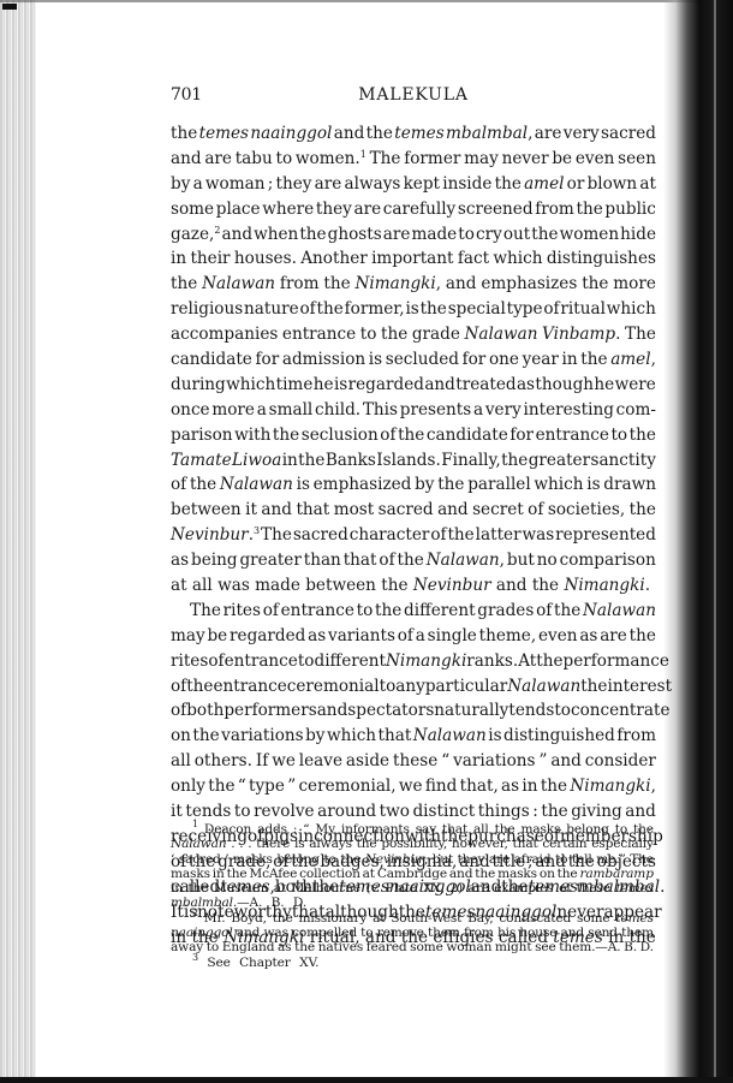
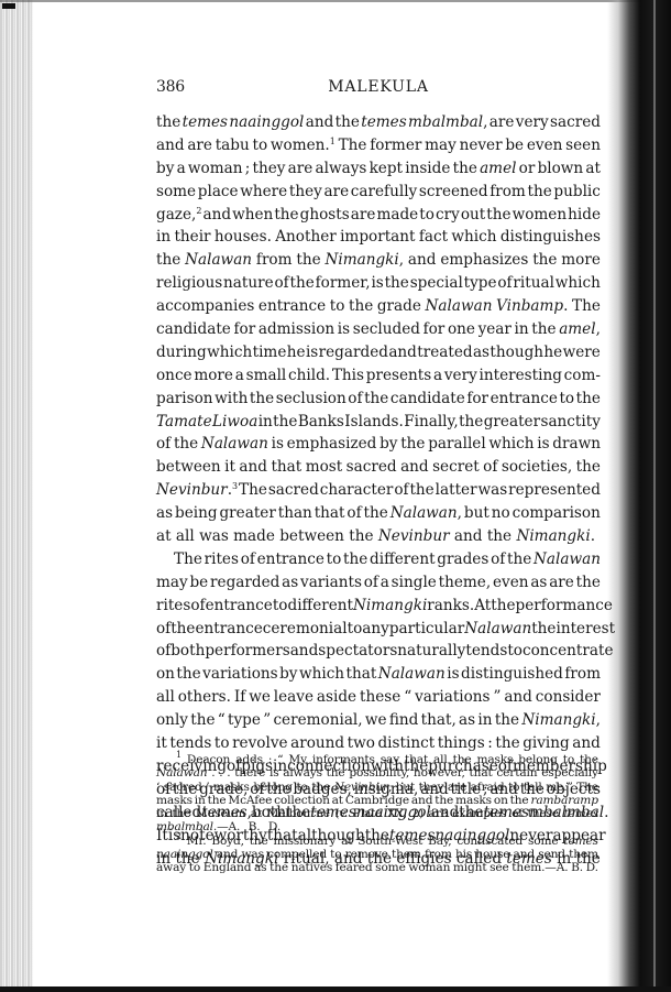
  MALEKULA
- 701
+ 386
  the
  temes
  naainggol
  and
  the
  temes
  mbalmbal,
  are
  very
  sacred
  and
  are
  tabu
  to
  women.1
  The
  former
  may
  never
  be
  even
  seen
  by
  a
  woman
  ;
  they
  are
  always
  kept
  inside
  the
  amel
  or
  blown
  at
  some
  place
  where
  they
  are
  carefully
  screened
  from
  the
  public
  gaze,2
  and
  when
  the
  ghosts
  are
  made
  to
  cry
  out
  the
  women
  hide
  in
  their
  houses.
  Another
  important
  fact
  which
  distinguishes
  the
  Nalawan
  from
  the
  Nimangki,
  and
  emphasizes
  the
  more
  religious
  nature
  of
  the
  former,
  is
  the
  special
  type
  of
  ritual
  which
  accompanies
  entrance
  to
  the
  grade
  Nalawan
  Vinbamp.
  The
  candidate
  for
  admission
  is
  secluded
  for
  one
  year
  in
  the
  amel,
  during
  which
  time
  he
  is
  regarded
  and
  treated
  as
  though
  he
  were
  once
  more
  a
  small
  child.
  This
  presents
  a
  very
  interesting
  com-
  parison
  with
  the
  seclusion
  of
  the
  candidate
  for
  entrance
  to
  the
  Tamate
  Liwoa
  in
  the
  Banks
  Islands.
  Finally,
  the
  greater
  sanctity
  of
  the
  Nalawan
  is
  emphasized
  by
  the
  parallel
  which
  is
  drawn
  between
  it
  and
  that
  most
  sacred
  and
  secret
  of
  societies,
  the
  Nevinbur.3
  The
  sacred
  character
  of
  the
  latter
  was
  represented
  as
  being
  greater
  than
  that
  of
  the
  Nalawan,
  but
  no
  comparison
  at
  all
  was
  made
  between
  the
  Nevinbur
  and
  the
  Nimangki.
  The
  rites
  of
  entrance
  to
  the
  different
  grades
  of
  the
  Nalawan
  may
  be
  regarded
  as
  variants
  of
  a
  single
  theme,
  even
  as
  are
  the
  rites
  of
  entrance
  to
  different
  Nimangki
  ranks.
  At
  the
  performance
  of
  the
  entrance
  ceremonial
  to
  any
  particular
  Nalawan
  the
  interest
  of
  both
  performers
  and
  spectators
  naturally
  tends
  to
  concentrate
  on
  the
  variations
  by
  which
  that
  Nalawan
  is
  distinguished
  from
  all
  others.
  If
  we
  leave
  aside
  these
  “
  variations
  ”
  and
  consider
  only
  the
  “
  type
  ”
  ceremonial,
  we
  find
  that,
  as
  in
  the
  Nimangki,
  it
  tends
  to
  revolve
  around
  two
  distinct
  things
  :
  the
  giving
  and
  receiving
  of
  pigs
  in
  connection
  with
  the
  purchase
  of
  membership
  of
  the
  grade,
  of
  the
  badges,
  insignia,
  and
  title
  ;
  and
  the
  objects
  called
  temes,
  both
  the
  temes
  naainggol
  and
  the
  temes
  mbalmbal.
  It
  is
  noteworthy
  that
  although
  the
  temes
  naainggol
  never
  appear
  in
  the
  Nimangki
  ritual,
  and
  the
  effigies
  called
  temes
  in
  the
  1
  Deacon
  adds
  :
  “
  My
  informants
  say
  that
  all
  the
  masks
  belong
  to
  the
  Nalawan
  .
  .
  .
  there
  is
  always
  the
  possibility,
  however,
  that
  certain
  especially
  ‘
  sacred
  ’
  masks
  belong
  to
  the
  Nevinbur,
  but
  they
  are
  afraid
  to
  tell
  me.”
  The
  masks
  in
  the
  McAfee
  collection
  at
  Cambridge
  and
  the
  masks
  on
  the
  rambaramp
  in
  the
  Museum
  at
  Melbourne
  (v.
  Plate
  XX,
  2)
  are
  examples
  of
  these
  temes
  mbalmbal.—A.
  B.
  D.
  2
  Mr.
  Boyd,
  the
  missionary
  at
  South-West
  Bay,
  confiscated
  some
  temes
  naainggol
  and
  was
  compelled
  to
  remove
  them
  from
  his
  house
  and
  send
  them
  away
  to
  England
  as
  the
  natives
  feared
  some
  woman
  might
  see
  them.—A.
  B.
  D.
- 3
- See
- Chapter
- XV.
